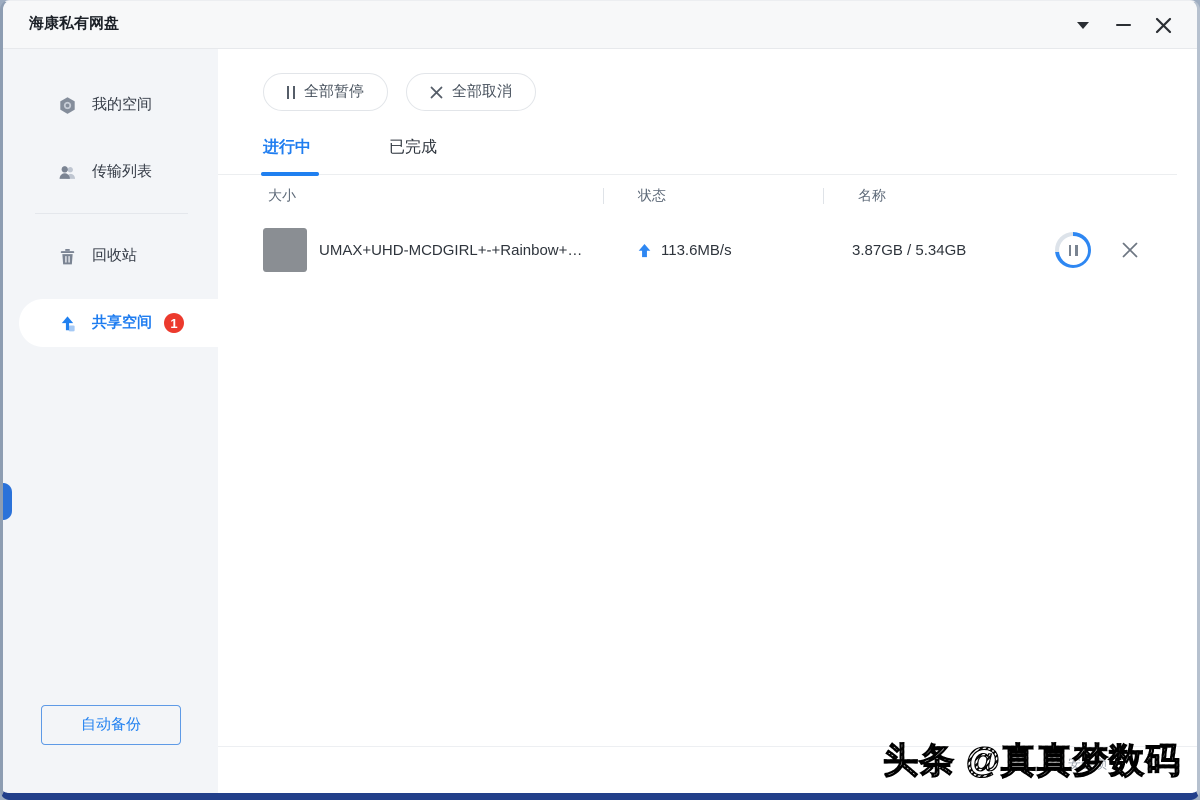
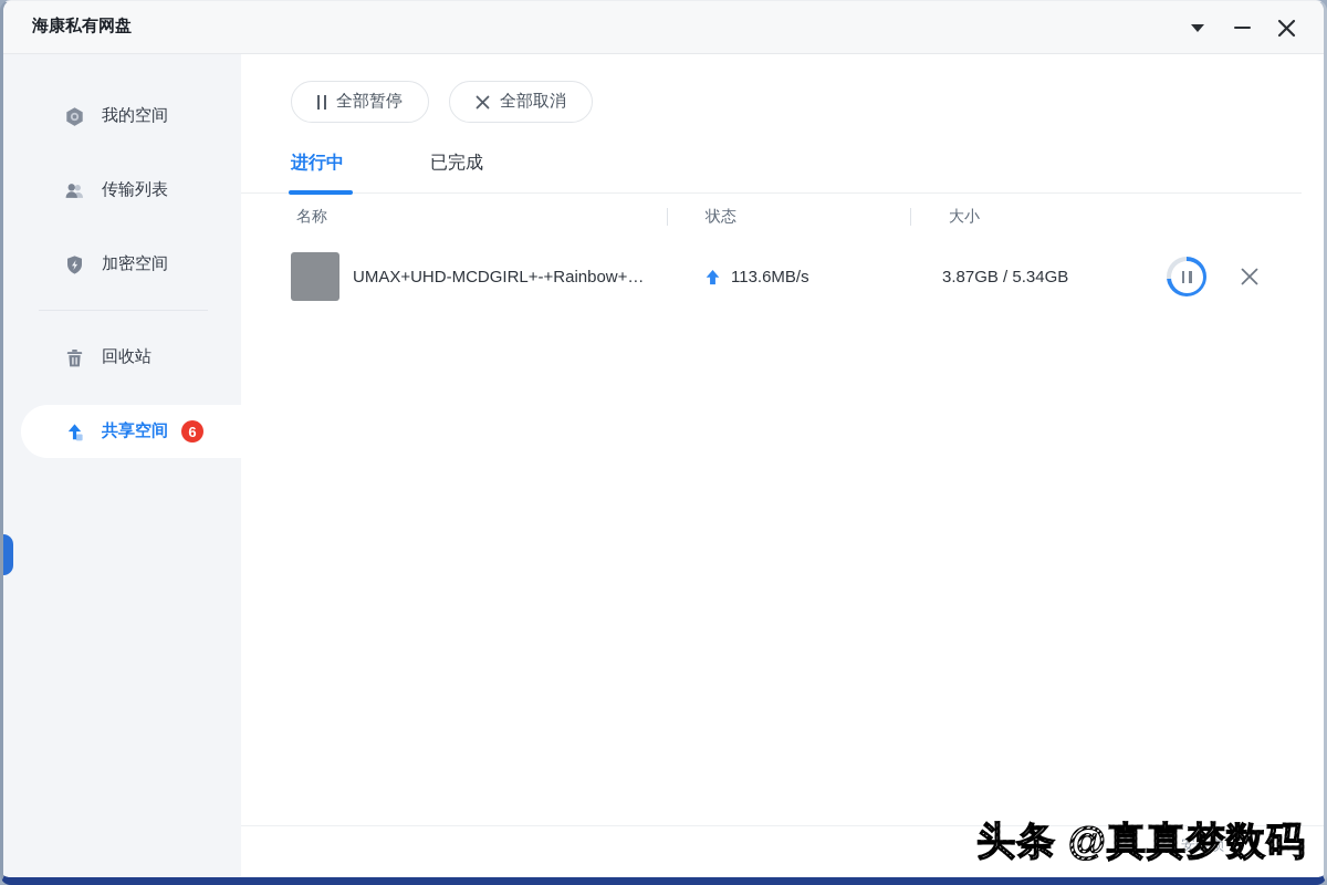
  海康私有网盘
  我的空间
  传输列表
+ 加密空间
  回收站
  共享空间
- 1
+ 6
- 自动备份
  全部暂停
  全部取消
  进行中
  已完成
- 大小
+ 名称
  状态
- 名称
+ 大小
  UMAX+UHD-MCDGIRL+-+Rainbow+B…
  113.6MB/s
  3.87GB / 5.34GB
  头条 @真真梦数码
